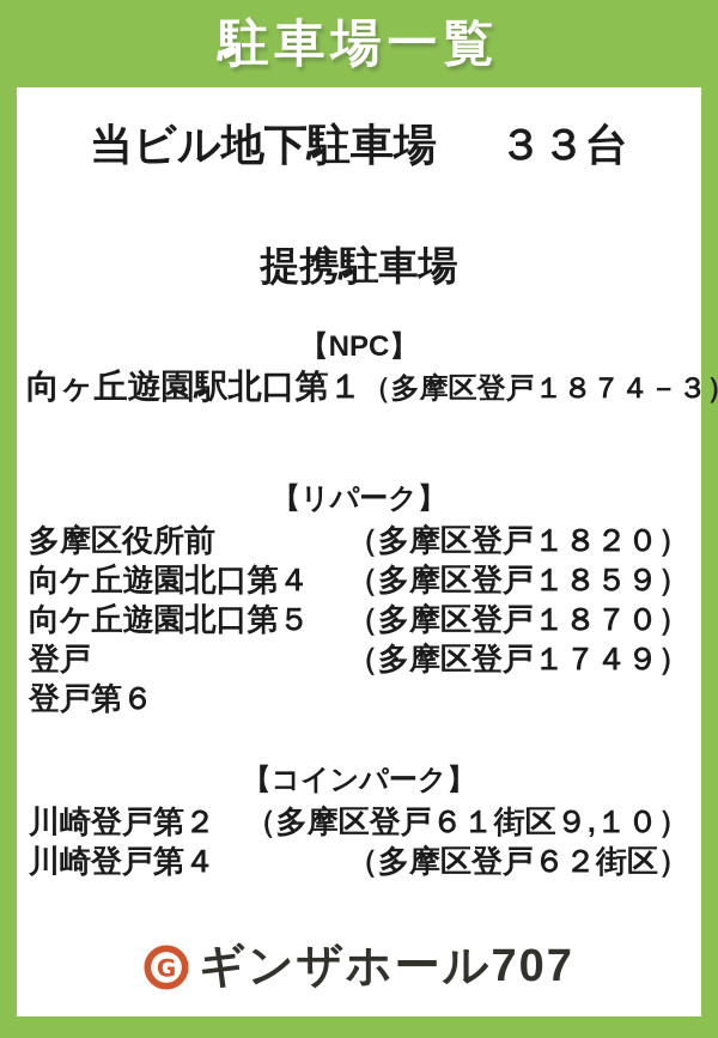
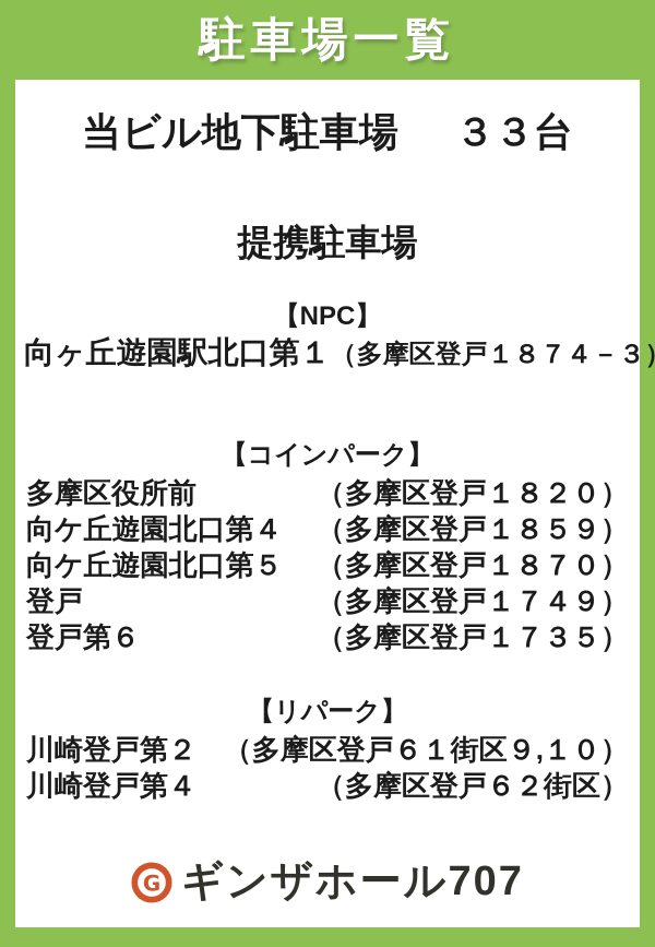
  駐車場一覧
  当ビル地下駐車場
  ３３台
  提携駐車場
  【NPC】
  向ヶ丘遊園駅北口第１（多摩区登戸１８７４－３
- 【リパーク】
+ 【コインパーク】
  多摩区役所前
  （多摩区登戸１８２０）
  向ケ丘遊園北口第４
  （多摩区登戸１８５９）
  向ケ丘遊園北口第５
  （多摩区登戸１８７０）
  登戸
  （多摩区登戸１７４９）
  登戸第６
+ （多摩区登戸１７３５）
- 【コインパーク】
+ 【リパーク】
  川崎登戸第２
  （多摩区登戸６１街区９,１０）
  川崎登戸第４
  （多摩区登戸６２街区）
  G
  ギンザホール707
